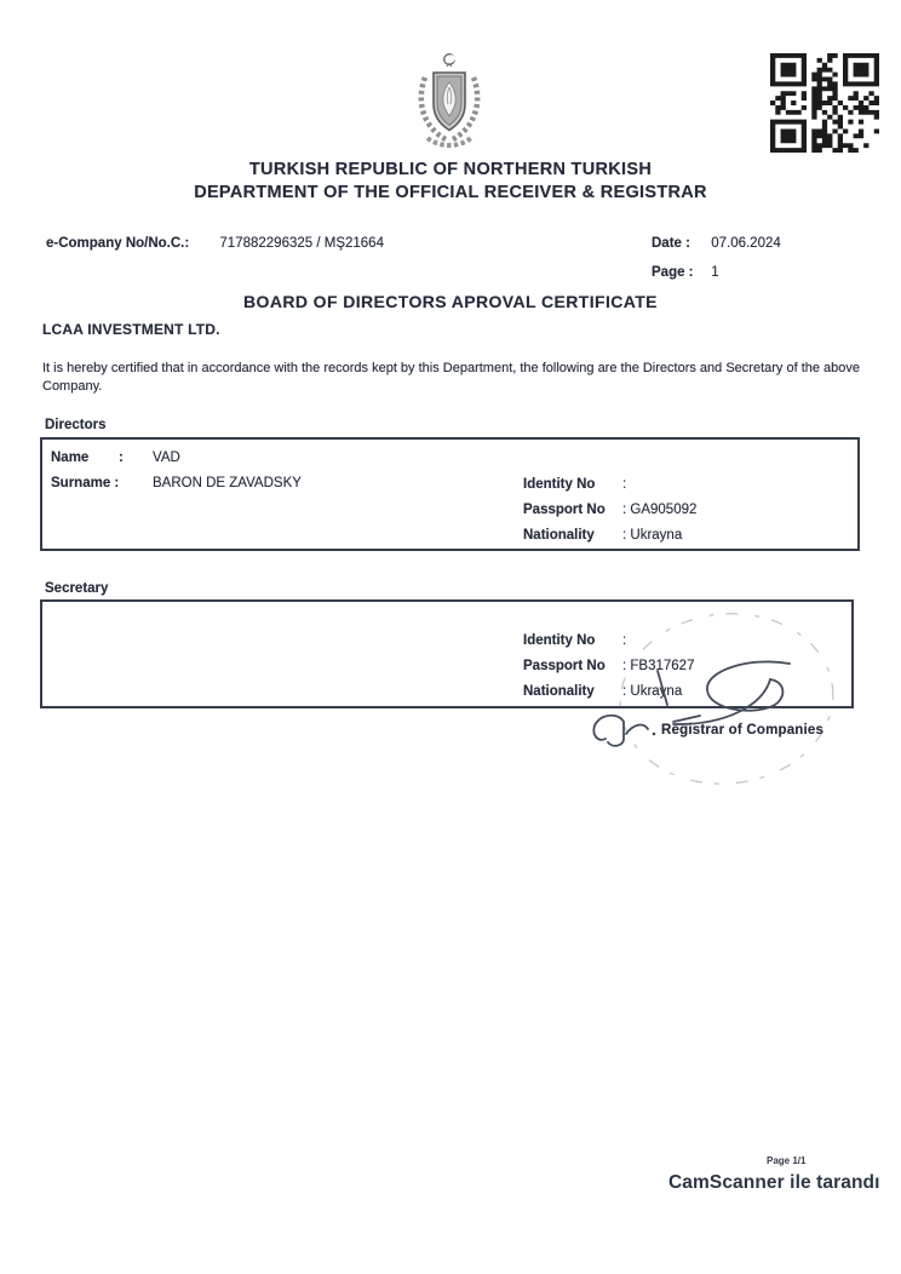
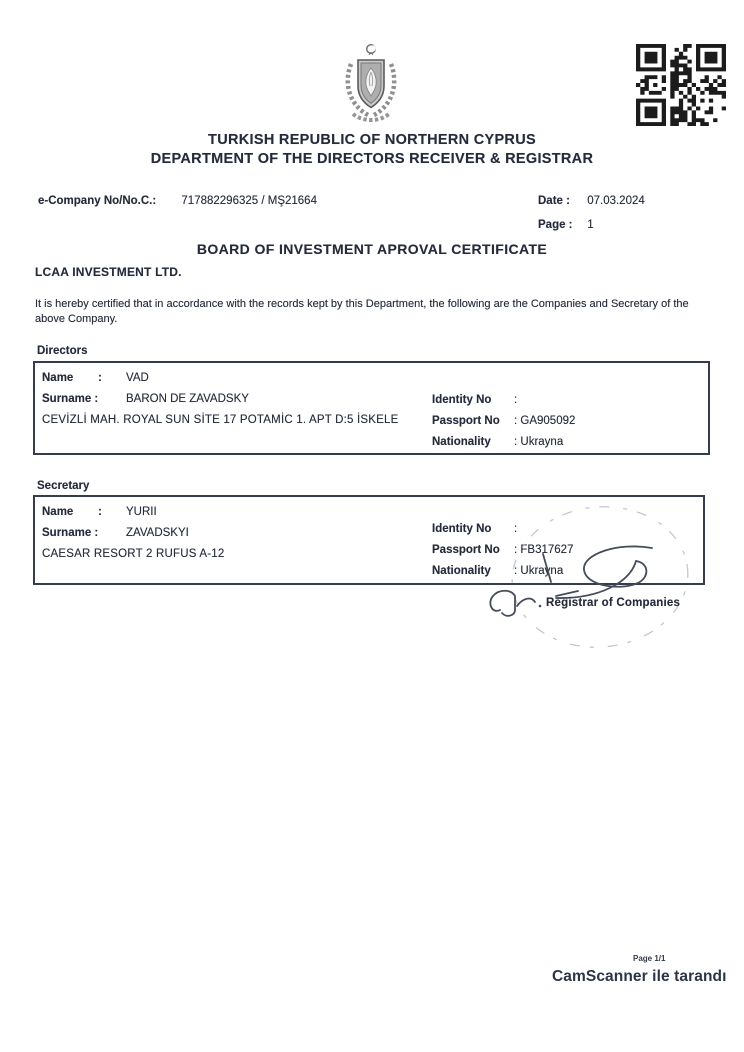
- TURKISH REPUBLIC OF NORTHERN TURKISH
+ TURKISH REPUBLIC OF NORTHERN CYPRUS
- DEPARTMENT OF THE OFFICIAL RECEIVER & REGISTRAR
+ DEPARTMENT OF THE DIRECTORS RECEIVER & REGISTRAR
  e-Company No/No.C.: 717882296325 / MŞ21664
- Date : 07.06.2024
+ Date : 07.03.2024
  Page : 1
- BOARD OF DIRECTORS APROVAL CERTIFICATE
+ BOARD OF INVESTMENT APROVAL CERTIFICATE
  LCAA INVESTMENT LTD.
- It is hereby certified that in accordance with the records kept by this Department, the following are the Directors and Secretary of the above Company.
+ It is hereby certified that in accordance with the records kept by this Department, the following are the Companies and Secretary of the above Company.
  Directors
  Name : VAD
  Surname : BARON DE ZAVADSKY
+ CEVİZLİ MAH. ROYAL SUN SİTE 17 POTAMİC 1. APT D:5 İSKELE
  Identity No :
  Passport No : GA905092
  Nationality : Ukrayna
  Secretary
+ Name : YURII
+ Surname : ZAVADSKYI
+ CAESAR RESORT 2 RUFUS A-12
  Identity No :
  Passport No : FB317627
  Nationality : Ukrana
  Registrar of Companies
  Page 1/1
  CamScanner ile tarandı
